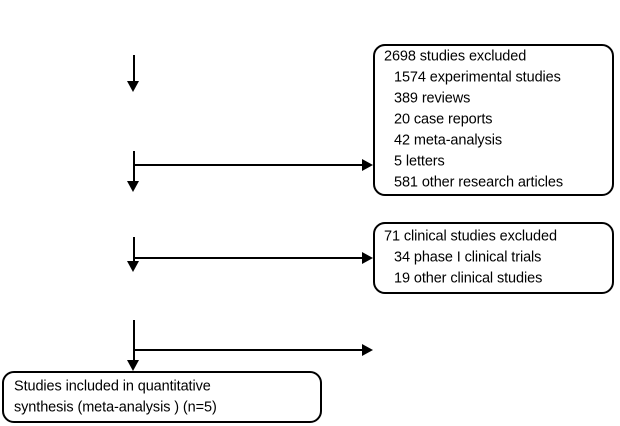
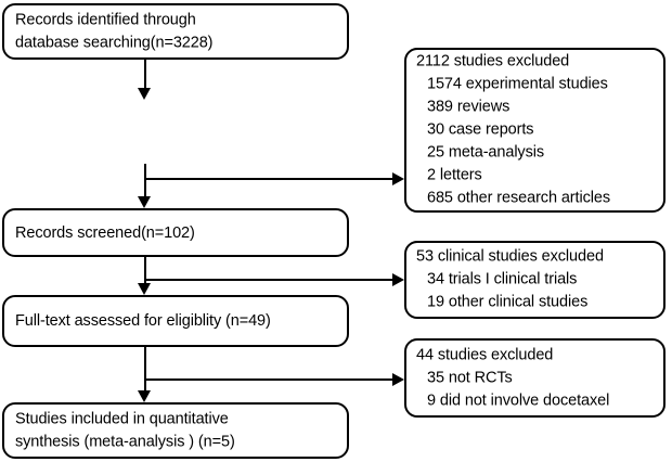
+ Records identified through
+ database searching(n=3228)
+ Records screened(n=102)
+ Full-text assessed for eligiblity (n=49)
  Studies included in quantitative
  synthesis (meta-analysis ) (n=5)
- 2698 studies excluded
+ 2112 studies excluded
  1574 experimental studies
  389 reviews
- 20 case reports
+ 30 case reports
- 42 meta-analysis
+ 25 meta-analysis
- 5 letters
+ 2 letters
- 581 other research articles
+ 685 other research articles
- 71 clinical studies excluded
+ 53 clinical studies excluded
- 34 phase I clinical trials
+ 34 trials I clinical trials
  19 other clinical studies
+ 44 studies excluded
+ 35 not RCTs
+ 9 did not involve docetaxel
